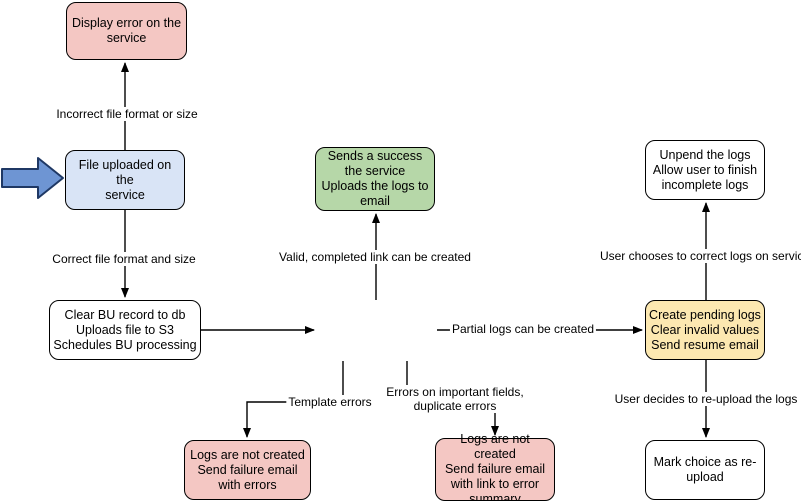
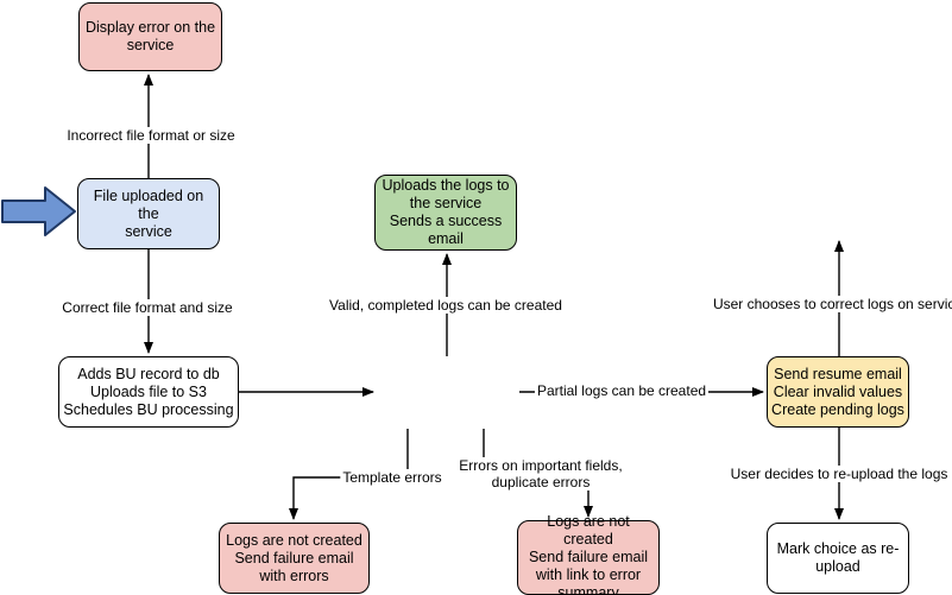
  Display error on the
  service
  File uploaded on the
  service
- Clear BU record to db
+ Adds BU record to db
  Uploads file to S3
  Schedules BU processing
- Sends a success
+ Uploads the logs to
  the service
- Uploads the logs to
+ Sends a success
  email
- Create pending logs
+ Send resume email
  Clear invalid values
- Send resume email
+ Create pending logs
- Unpend the logs
- Allow user to finish
- incomplete logs
  Mark choice as re-
  upload
  Logs are not created
  Send failure email
  with errors
  Logs are not created
  Send failure email
  with link to error
  summary
  Incorrect file format or size
  Correct file format and size
- Valid, completed link can be created
+ Valid, completed logs can be created
  Partial logs can be created
  User chooses to correct logs on servic
  User decides to re-upload the logs
  Template errors
  Errors on important fields,
  duplicate errors
